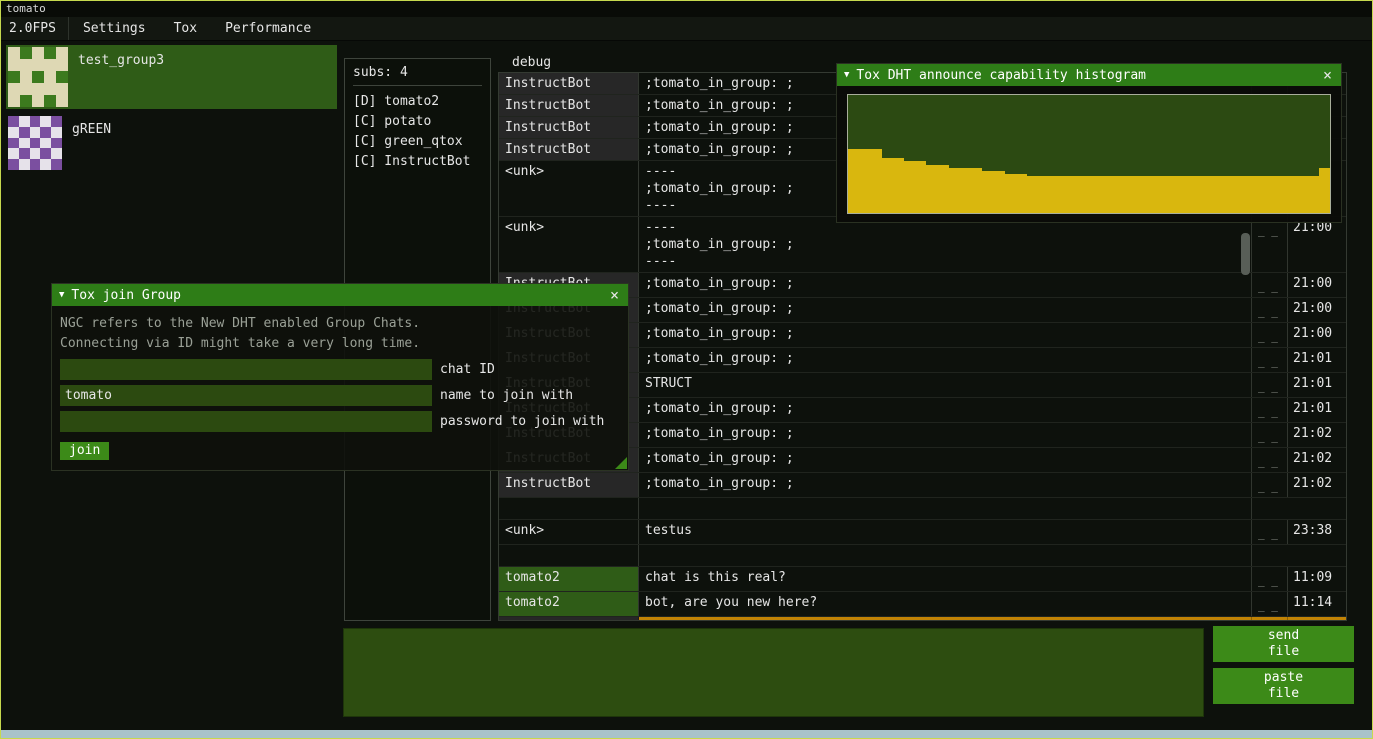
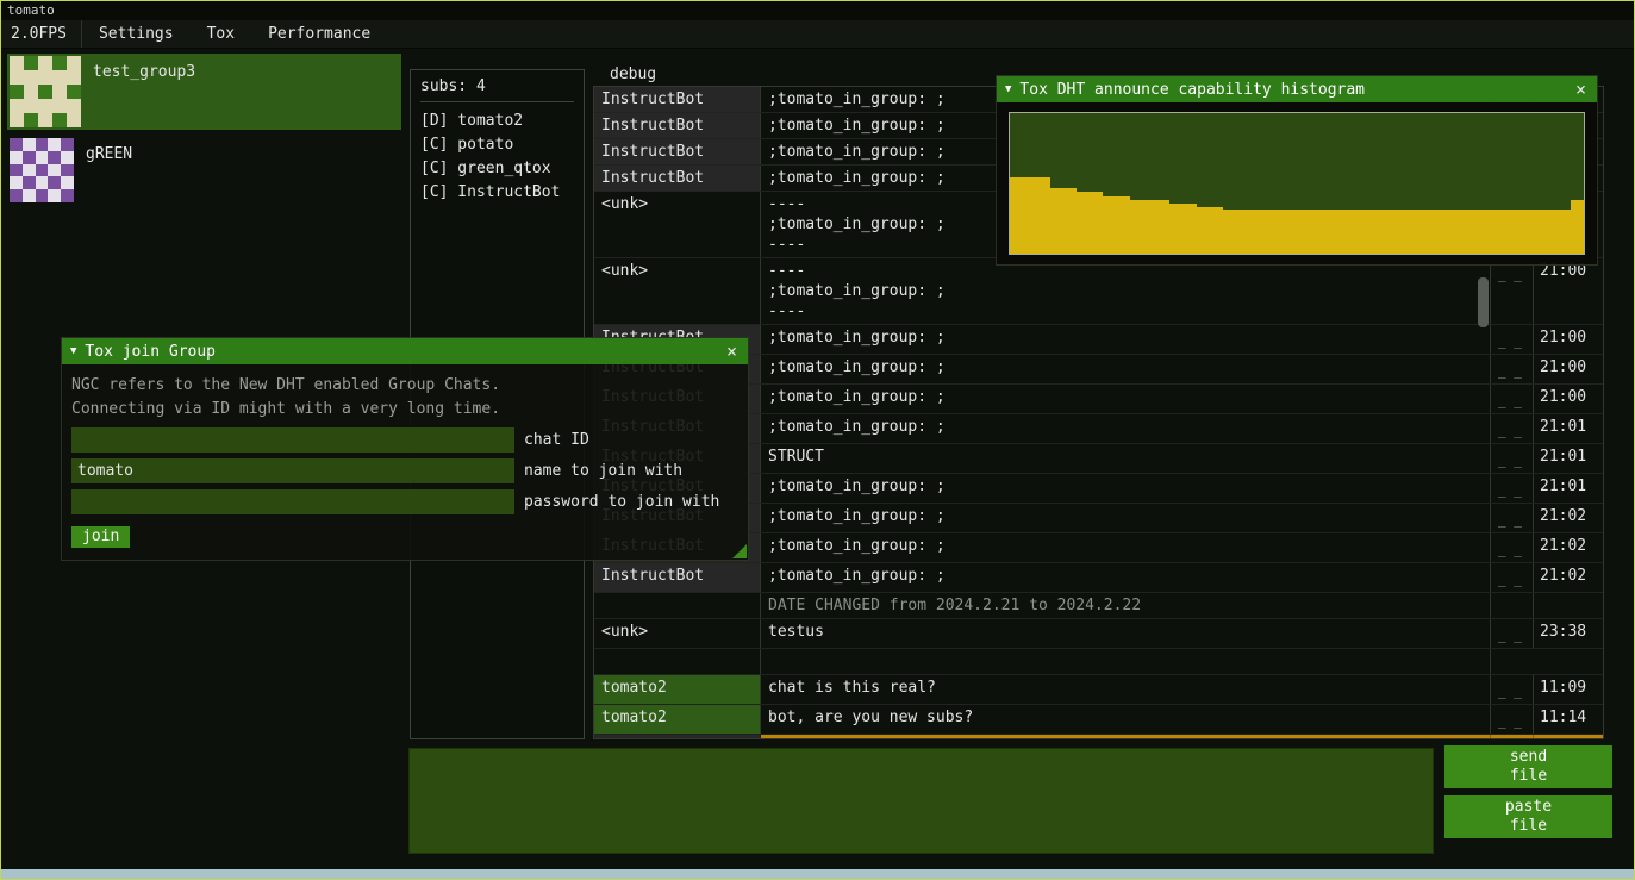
  tomato
  2.0FPS
  Settings
  Tox
  Performance
  test_group3
  gREEN
  subs: 4
  [D] tomato2
  [C] potato
  [C] green_qtox
  [C] InstructBot
  debug
  InstructBot
  ;tomato_in_group: ;
  InstructBot
  ;tomato_in_group: ;
  InstructBot
  ;tomato_in_group: ;
  InstructBot
  ;tomato_in_group: ;
  <unk>
  ----
  ;tomato_in_group: ;
  ----
  <unk>
  ----
  ;tomato_in_group: ;
  ----
  _ _
  21:00
  ;tomato_in_group: ;
  _ _
  21:00
  ;tomato_in_group: ;
  _ _
  21:00
  ;tomato_in_group: ;
  _ _
  21:00
  ;tomato_in_group: ;
  _ _
  21:01
  STRUCT
  _ _
  21:01
  ;tomato_in_group: ;
  _ _
  21:01
  ;tomato_in_group: ;
  _ _
  21:02
  ;tomato_in_group: ;
  _ _
  21:02
  InstructBot
  ;tomato_in_group: ;
  _ _
  21:02
+ DATE CHANGED from 2024.2.21 to 2024.2.22
  <unk>
  testus
  _ _
  23:38
  tomato2
  chat is this real?
  _ _
  11:09
  tomato2
- bot, are you new here?
+ bot, are you new subs?
  _ _
  11:14
  send
  file
  paste
  file
  ▼
  Tox join Group
  ×
  NGC refers to the New DHT enabled Group Chats.
- Connecting via ID might take a very long time.
+ Connecting via ID might with a very long time.
  chat ID
  tomato
  name to join with
  password to join with
  join
  ▼
  Tox DHT announce capability histogram
  ×
